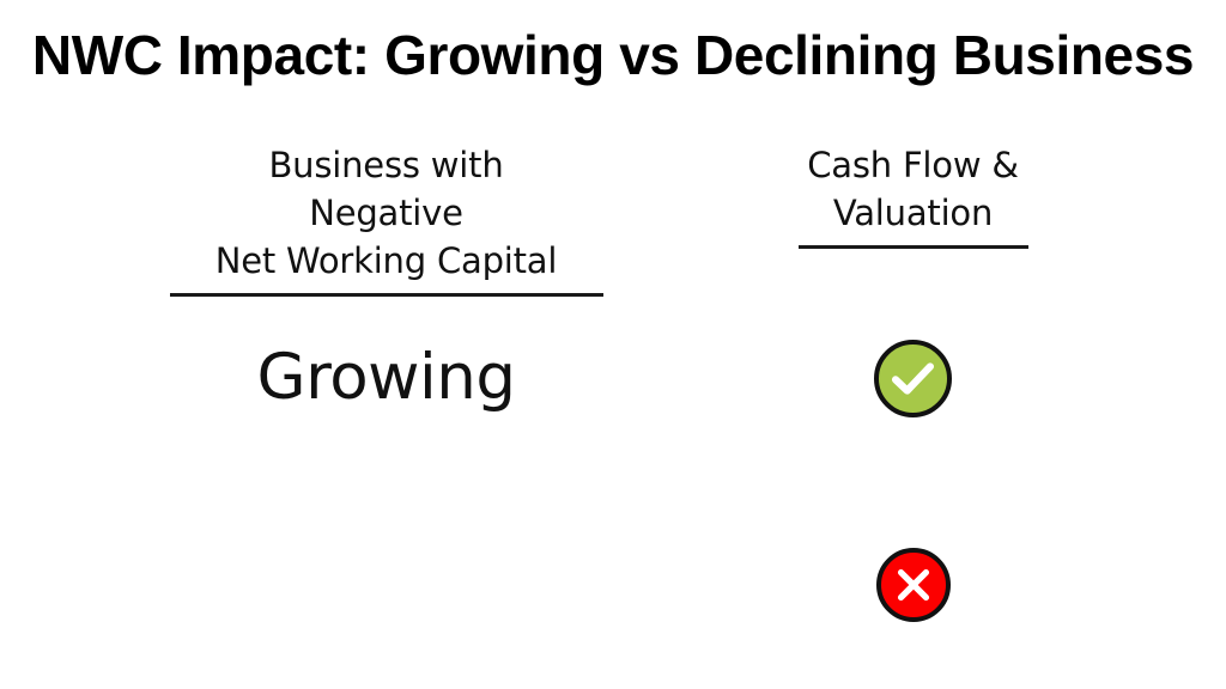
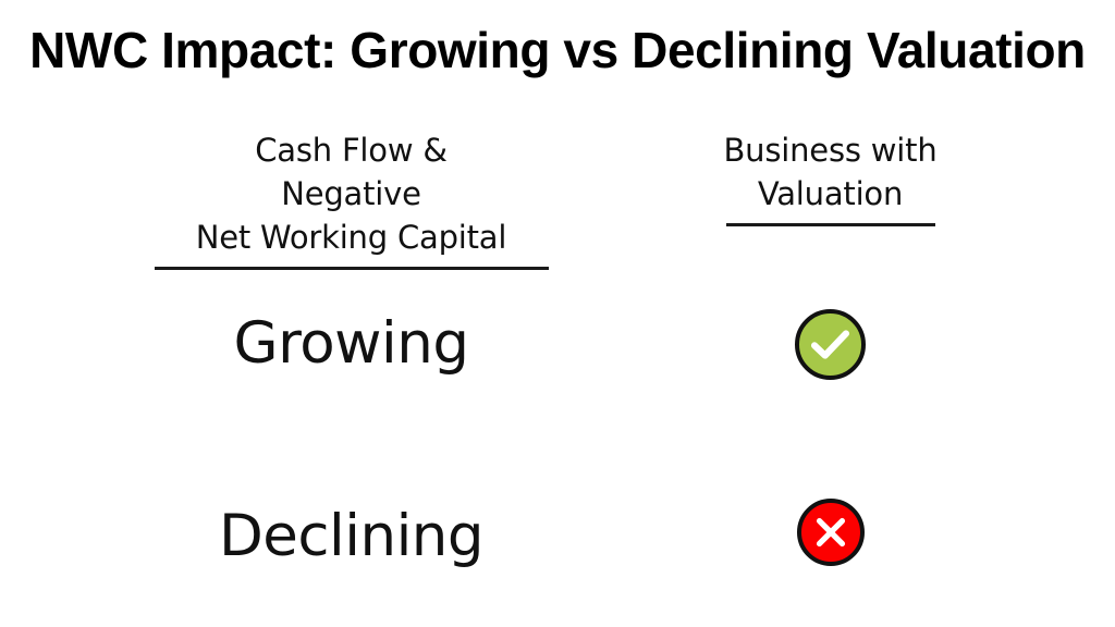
- NWC Impact: Growing vs Declining Business
+ NWC Impact: Growing vs Declining Valuation
- Business with
+ Cash Flow &
  Negative
  Net Working Capital
  Growing
+ Declining
- Cash Flow &
+ Business with
  Valuation
